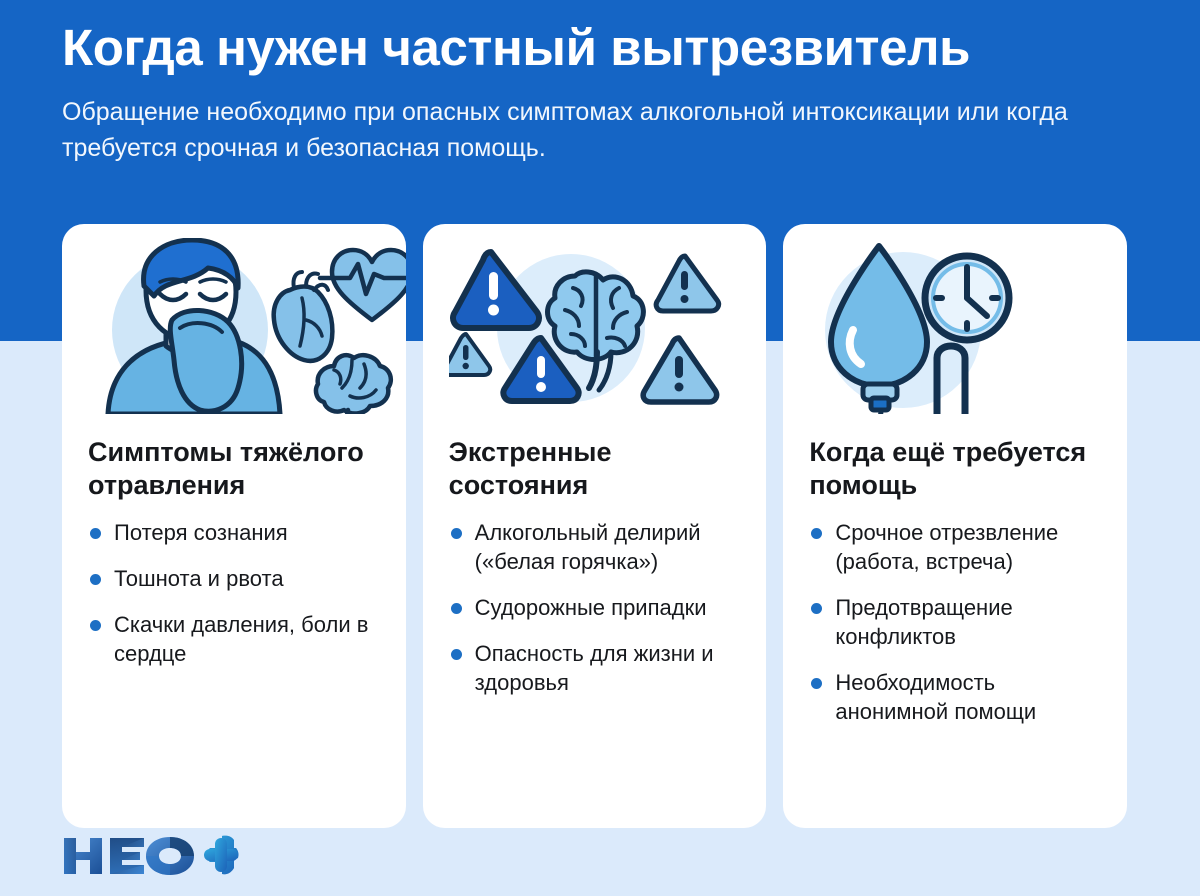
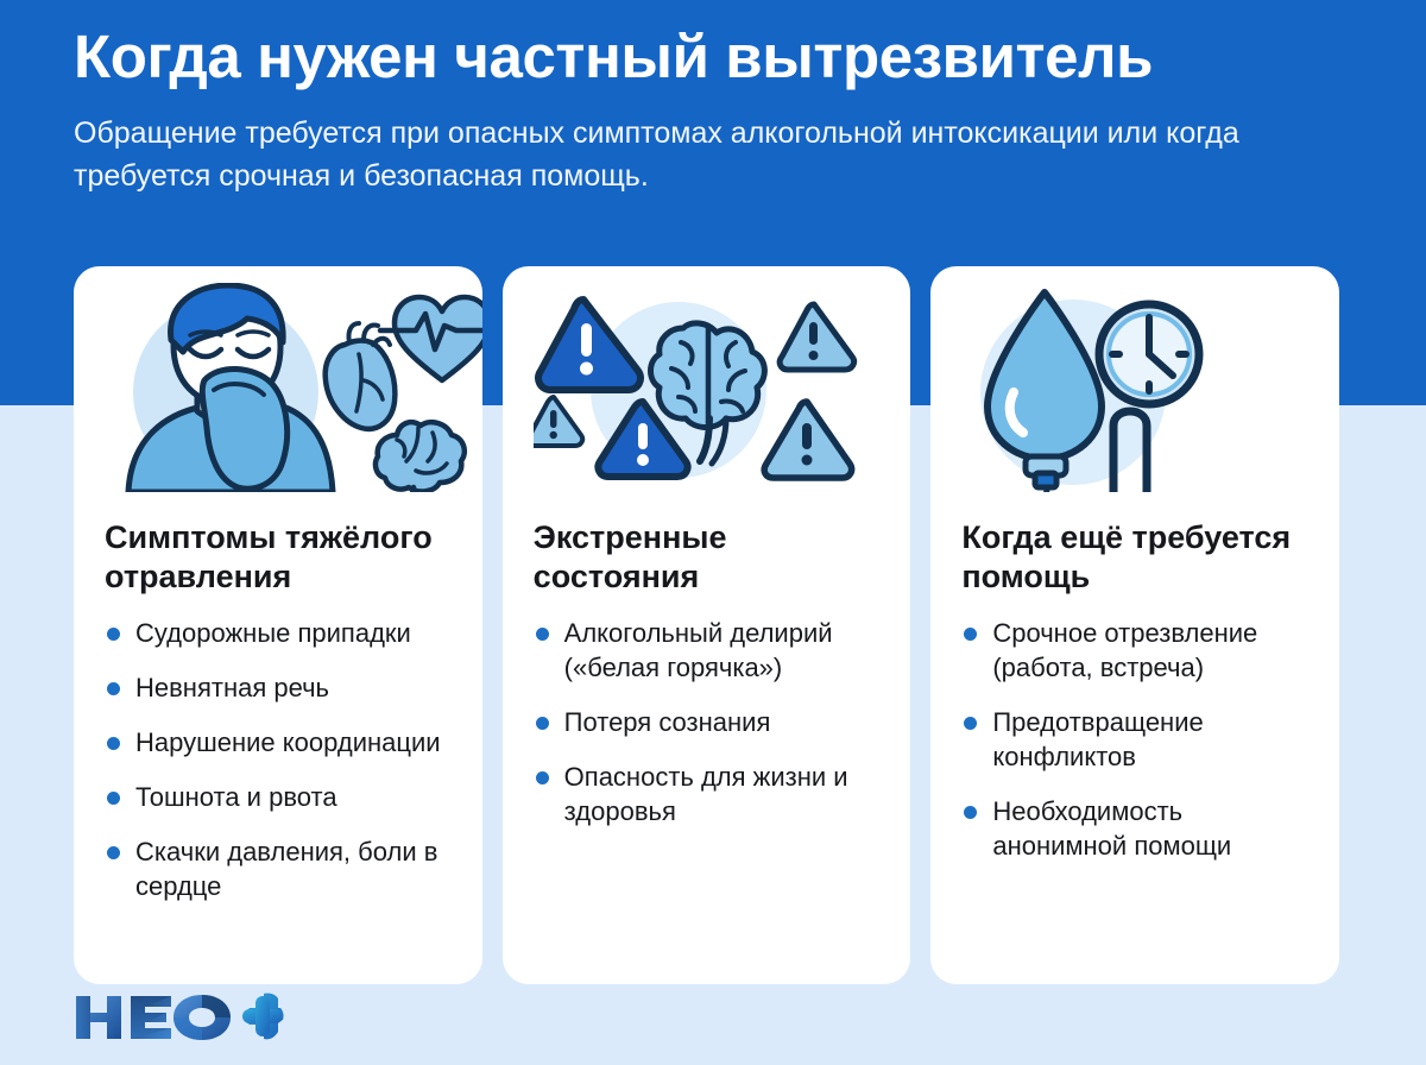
  Когда нужен частный вытрезвитель
- Обращение необходимо при опасных симптомах алкогольной интоксикации или когда требуется срочная и безопасная помощь.
+ Обращение требуется при опасных симптомах алкогольной интоксикации или когда требуется срочная и безопасная помощь.
  Симптомы тяжёлого отравления
- Потеря сознания
+ Судорожные припадки
+ Невнятная речь
+ Нарушение координации
  Тошнота и рвота
  Скачки давления, боли в сердце
  Экстренные состояния
  Алкогольный делирий («белая горячка»)
- Судорожные припадки
+ Потеря сознания
  Опасность для жизни и здоровья
  Когда ещё требуется помощь
  Срочное отрезвление (работа, встреча)
  Предотвращение конфликтов
  Необходимость анонимной помощи
